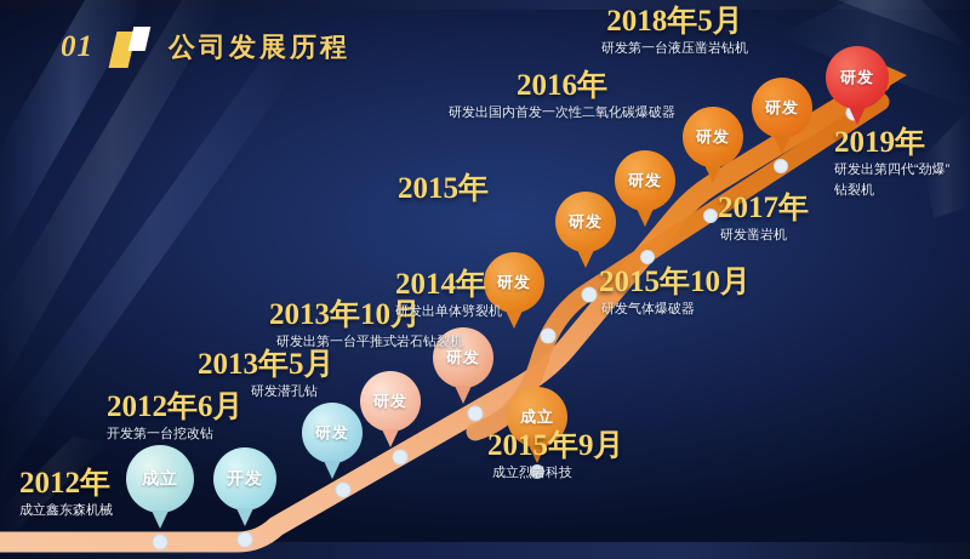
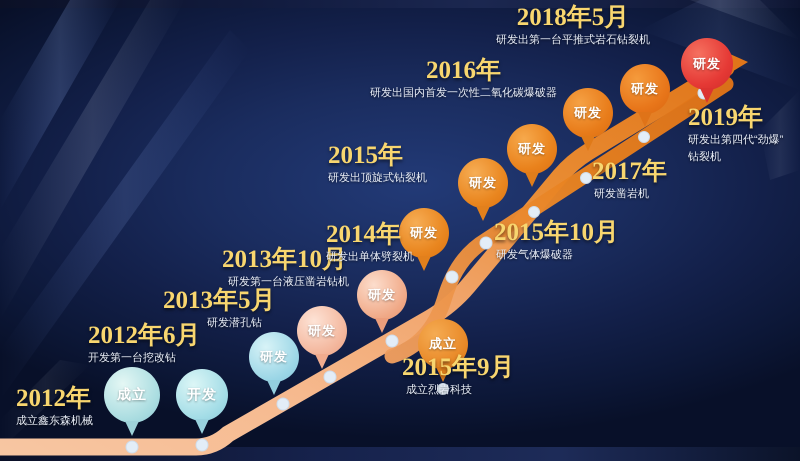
- 01
- 公司发展历程
  成立
  开发
  研发
  研发
  研发
  成立
  研发
  研发
  研发
  研发
  研发
  研发
  2012年
  成立鑫东森机械
  2012年6月
  开发第一台挖改钻
  2013年5月
  研发潜孔钻
  2013年10月
- 研发出第一台平推式岩石钻裂机
+ 研发第一台液压凿岩钻机
  2014年
  研发出单体劈裂机
  2015年9月
  成立烈岩科技
  2015年
+ 研发出顶旋式钻裂机
  2015年10月
  研发气体爆破器
  2016年
  研发出国内首发一次性二氧化碳爆破器
  2017年
  研发凿岩机
  2018年5月
- 研发第一台液压凿岩钻机
+ 研发出第一台平推式岩石钻裂机
  2019年
  研发出第四代“劲爆”
  钻裂机
